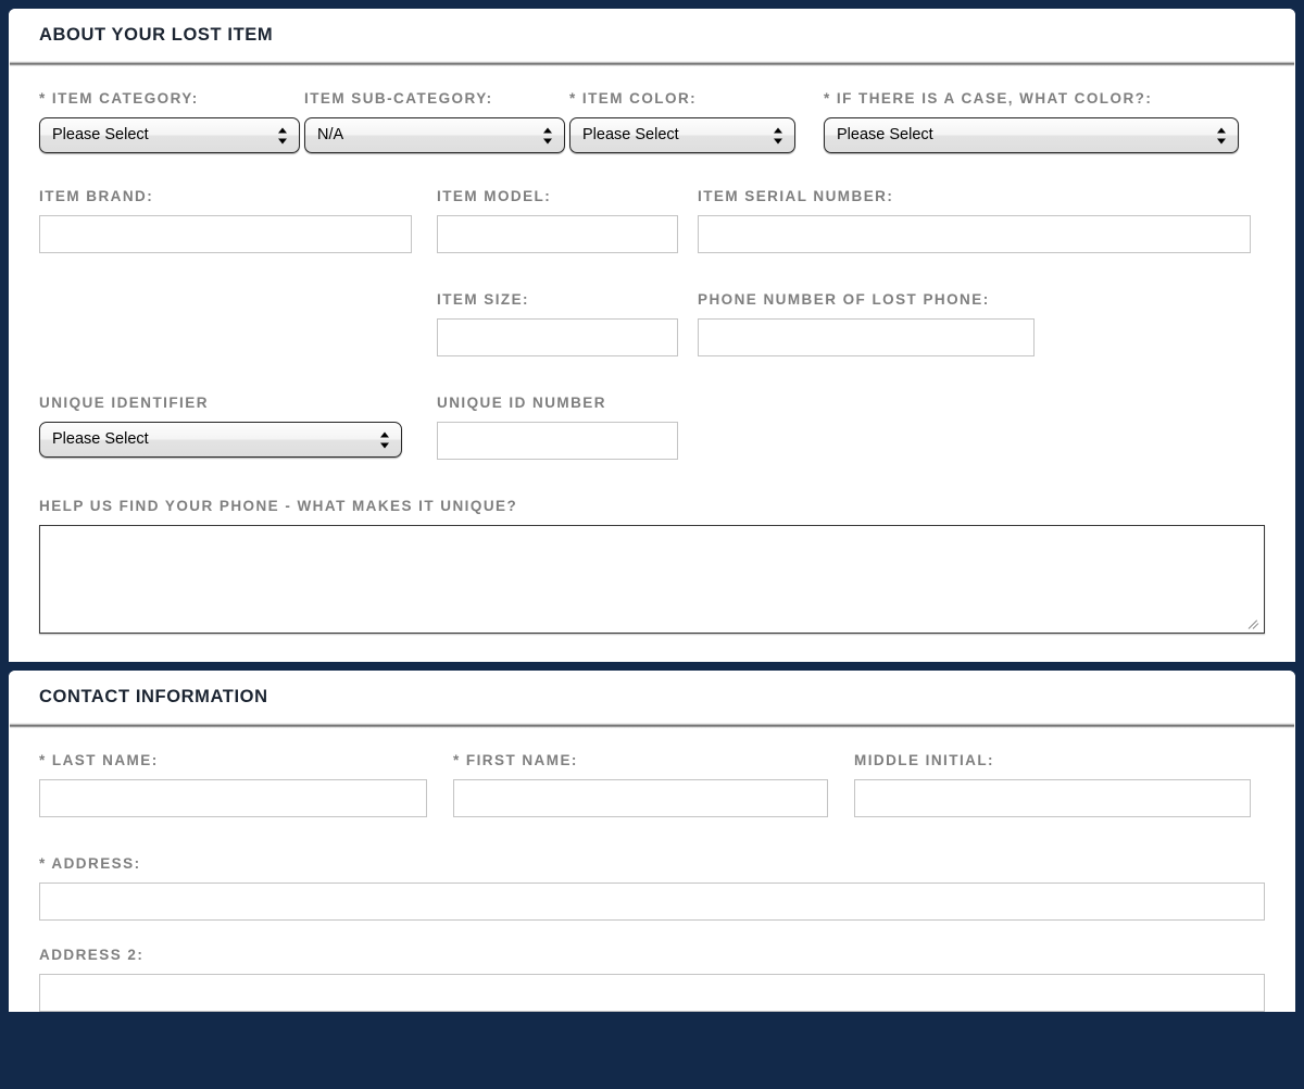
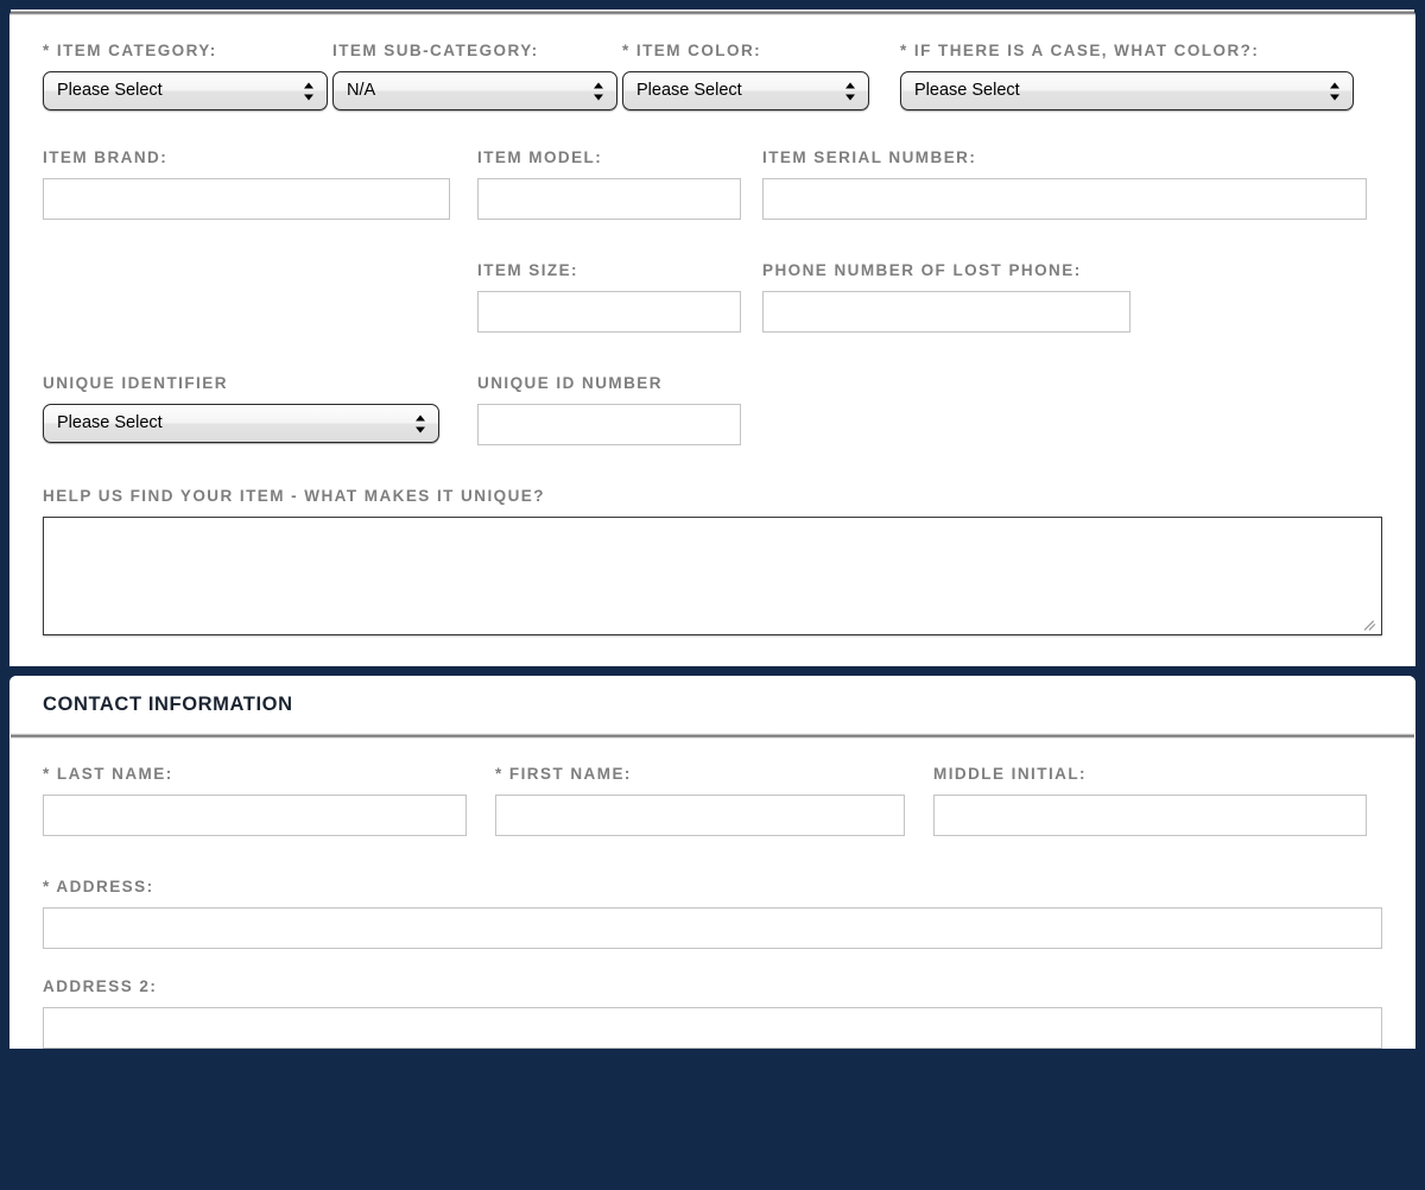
- ABOUT YOUR LOST ITEM
  * ITEM CATEGORY:
  Please Select
  ITEM SUB-CATEGORY:
  N/A
  * ITEM COLOR:
  Please Select
  * IF THERE IS A CASE, WHAT COLOR?:
  Please Select
  ITEM BRAND:
  ITEM MODEL:
  ITEM SERIAL NUMBER:
  ITEM SIZE:
  PHONE NUMBER OF LOST PHONE:
  UNIQUE IDENTIFIER
  Please Select
  UNIQUE ID NUMBER
- HELP US FIND YOUR PHONE - WHAT MAKES IT UNIQUE?
+ HELP US FIND YOUR ITEM - WHAT MAKES IT UNIQUE?
  CONTACT INFORMATION
  * LAST NAME:
  * FIRST NAME:
  MIDDLE INITIAL:
  * ADDRESS:
  ADDRESS 2:
